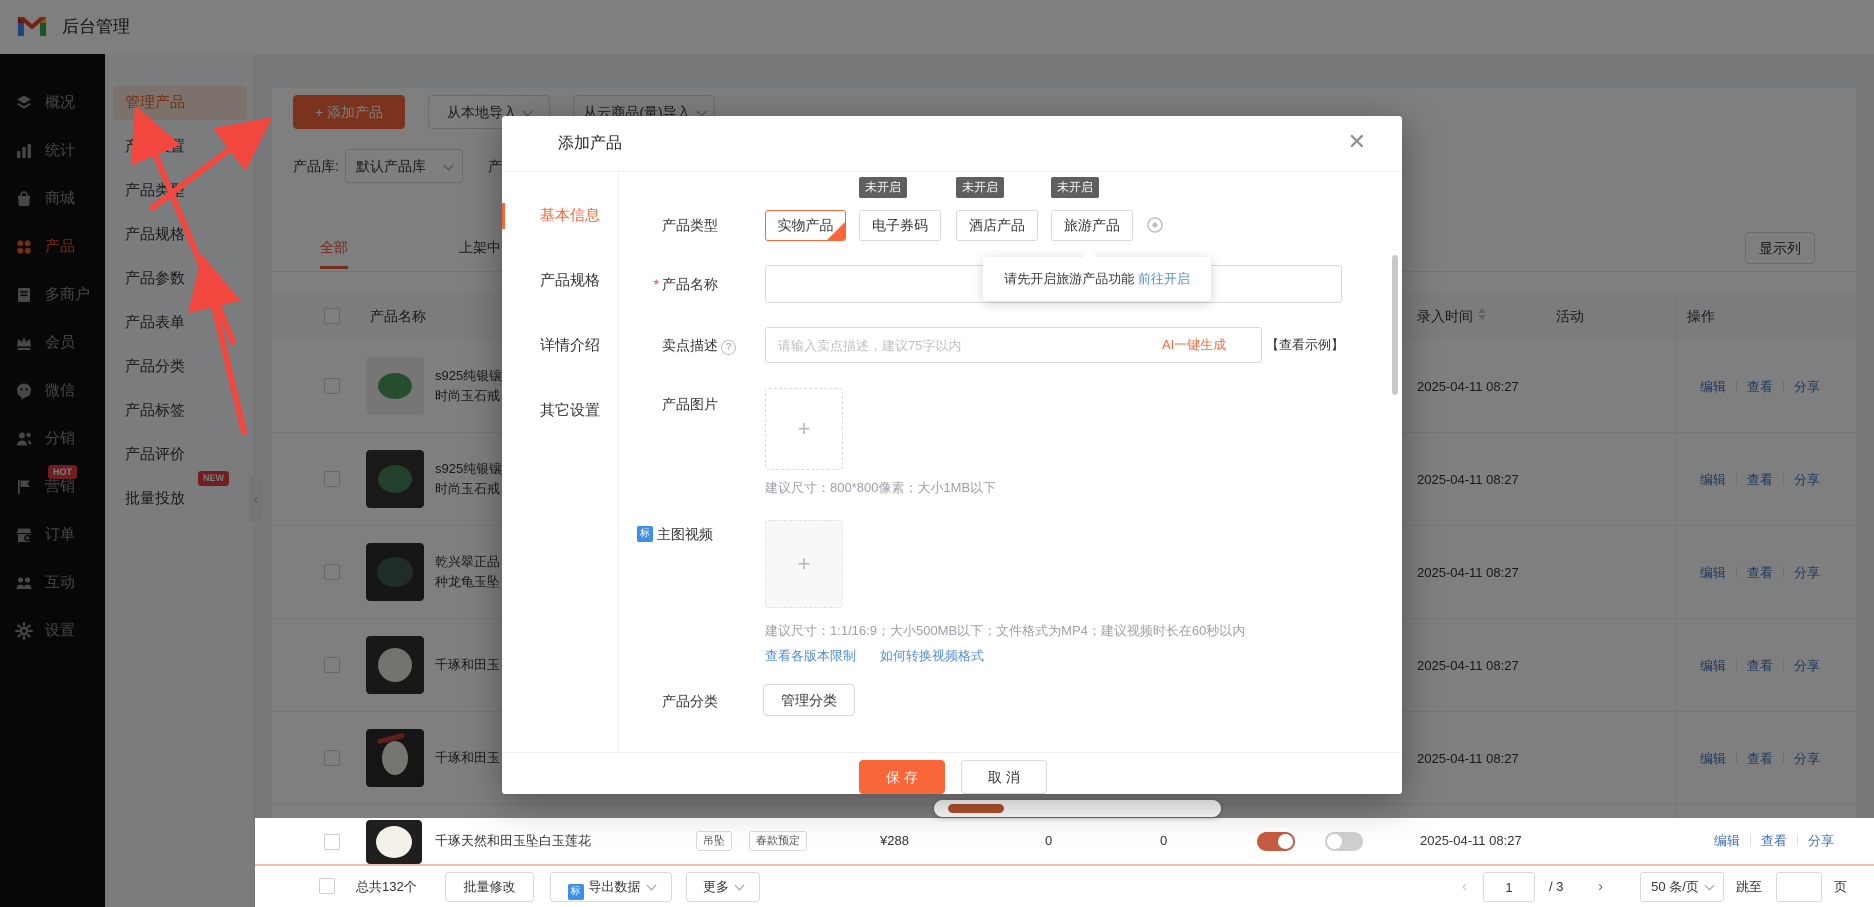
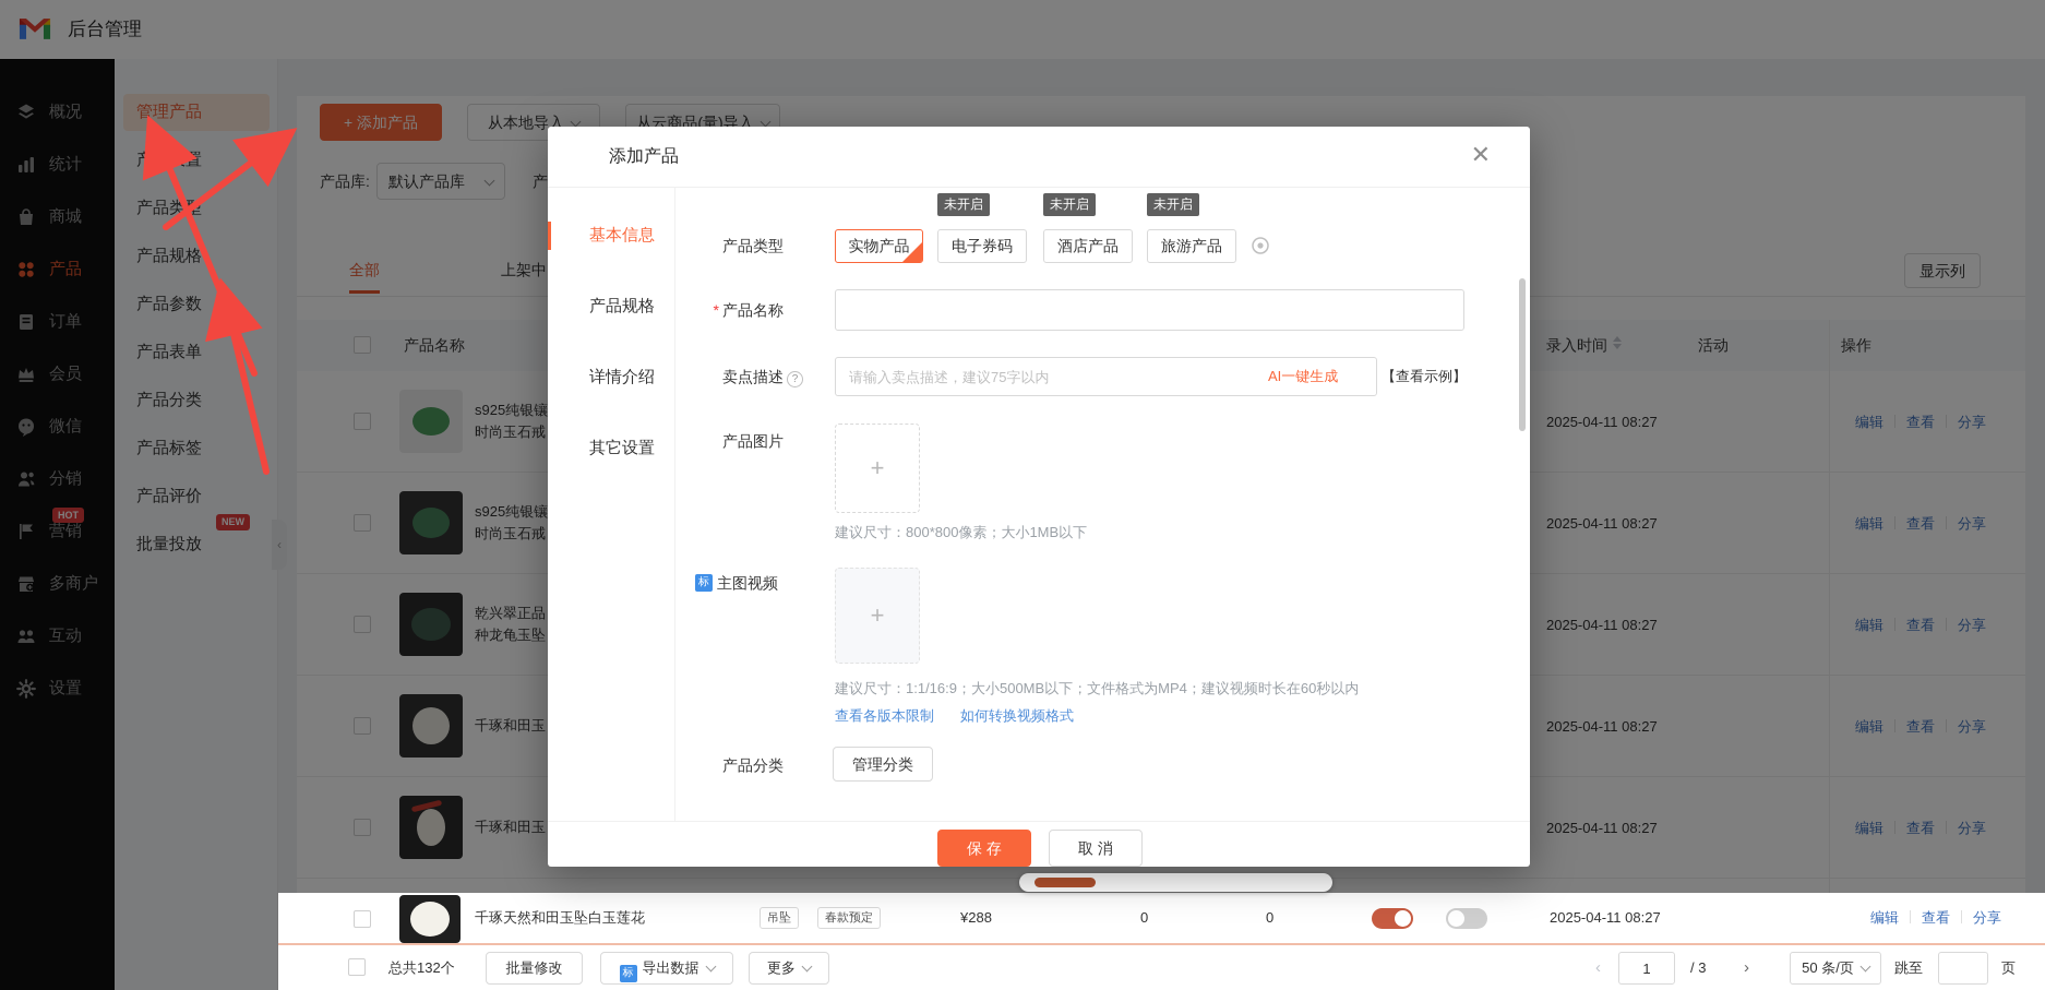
  后台管理
  概况
  统计
  商城
  产品
- 多商户
+ 订单
  会员
  微信
  分销
  HOT
  营销
- 订单
+ 多商户
  互动
  设置
  管理产品
  产品设置
  产品类
  产品规格
  产品参数
  产品表单
  产品分类
  产品标签
  产品评价
  NEW
  批量投放
  ‹
  + 添加产品
  从本地导入
  从云商品(量)导入
  产品库:
  默认产品库
  全部
  上架中
  显示列
  产品名称
  录入时间
  活动
  操作
  s925纯银镶
  时尚玉石戒
  2025-04-11 08:27
  编辑 查看 分享
  s925纯银镶
  时尚玉石戒
  2025-04-11 08:27
  编辑 查看 分享
  乾兴翠正品
  种龙龟玉坠
  2025-04-11 08:27
  编辑 查看 分享
  千琢和田玉
  2025-04-11 08:27
  编辑 查看 分享
  千琢和田玉
  2025-04-11 08:27
  编辑 查看 分享
  千琢天然和田玉坠白玉莲花
  吊坠
  春款预定
  ¥288
  0
  0
  2025-04-11 08:27
  编辑 查看 分享
  总共132个
  批量修改
  标 导出数据
  更多
  ‹
  1
  / 3
  ›
  50 条/页
  跳至
  页
  添加产品
  ✕
  基本信息
  产品规格
  详情介绍
  其它设置
  产品类型
  未开启
  未开启
  未开启
  实物产品
  ✓
  电子券码
  酒店产品
  旅游产品
  * 产品名称
  卖点描述
  ?
  请输入卖点描述，建议75字以内
  AI一键生成
  【查看示例】
  产品图片
  +
  建议尺寸：800*800像素；大小1MB以下
  标
  主图视频
  +
  建议尺寸：1:1/16:9；大小500MB以下；文件格式为MP4；建议视频时长在60秒以内
  查看各版本限制
  如何转换视频格式
  产品分类
  管理分类
  保 存
  取 消
- 请先开启旅游产品功能 前往开启
